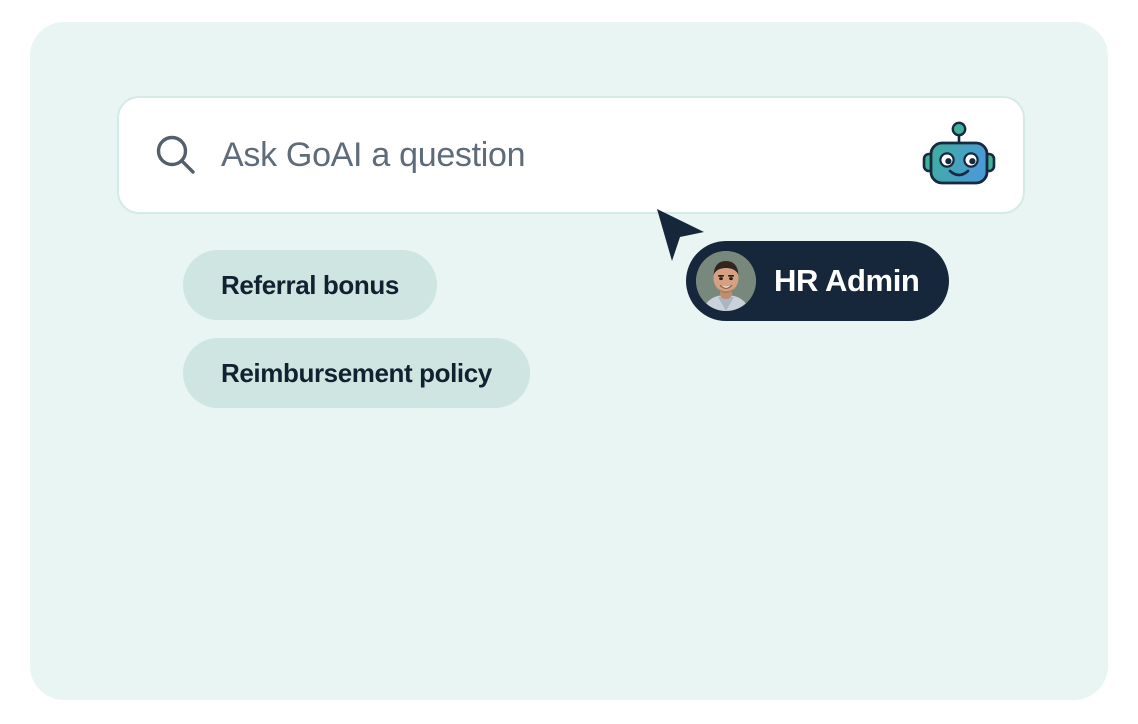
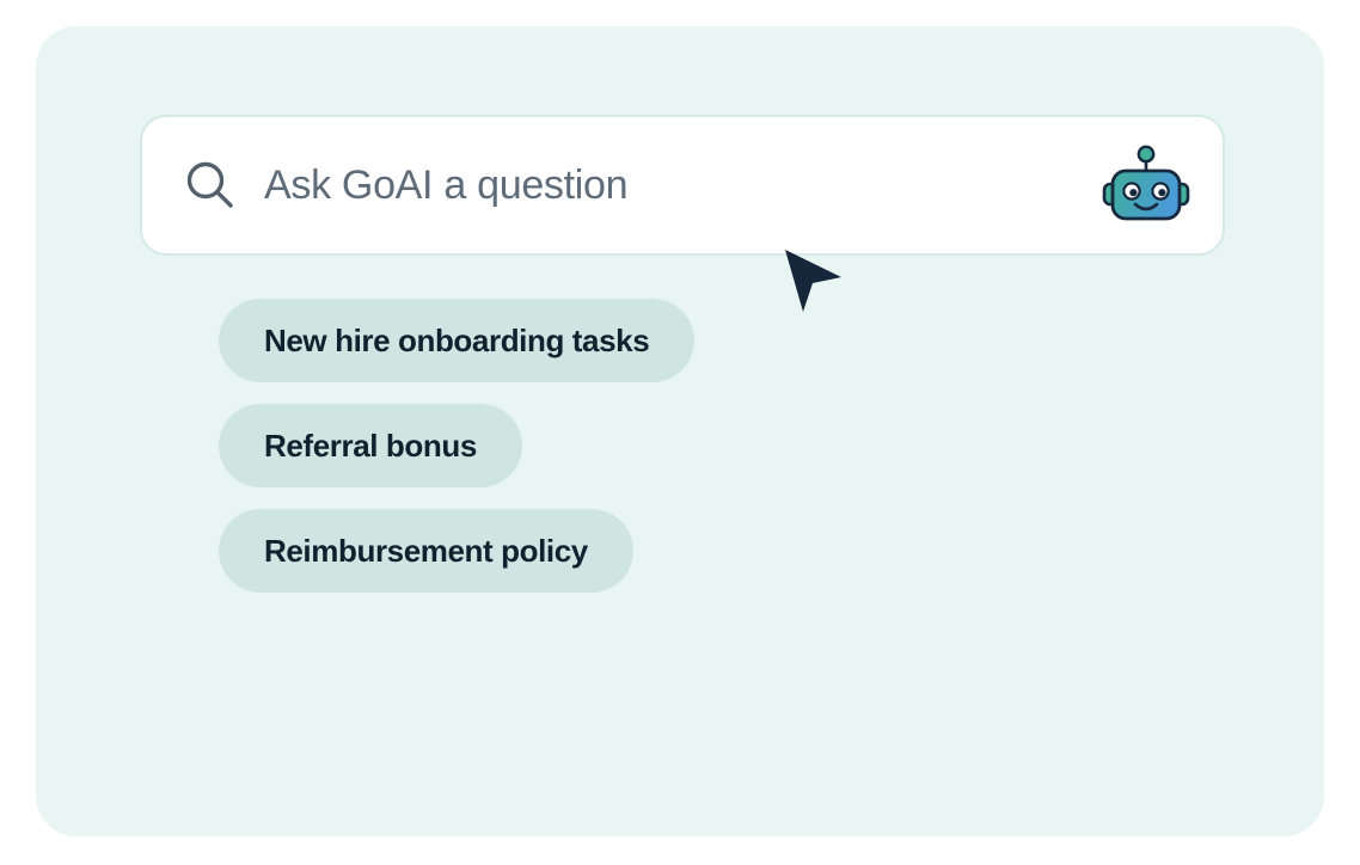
  Ask GoAI a question
+ New hire onboarding tasks
  Referral bonus
  Reimbursement policy
- HR Admin
